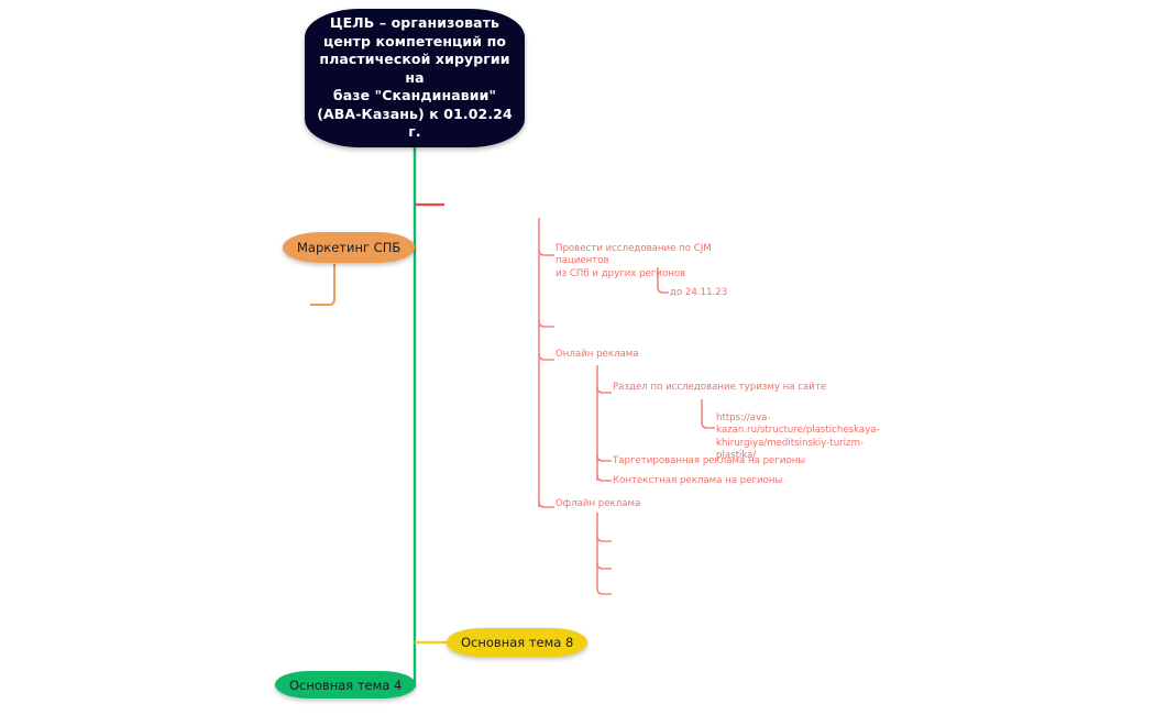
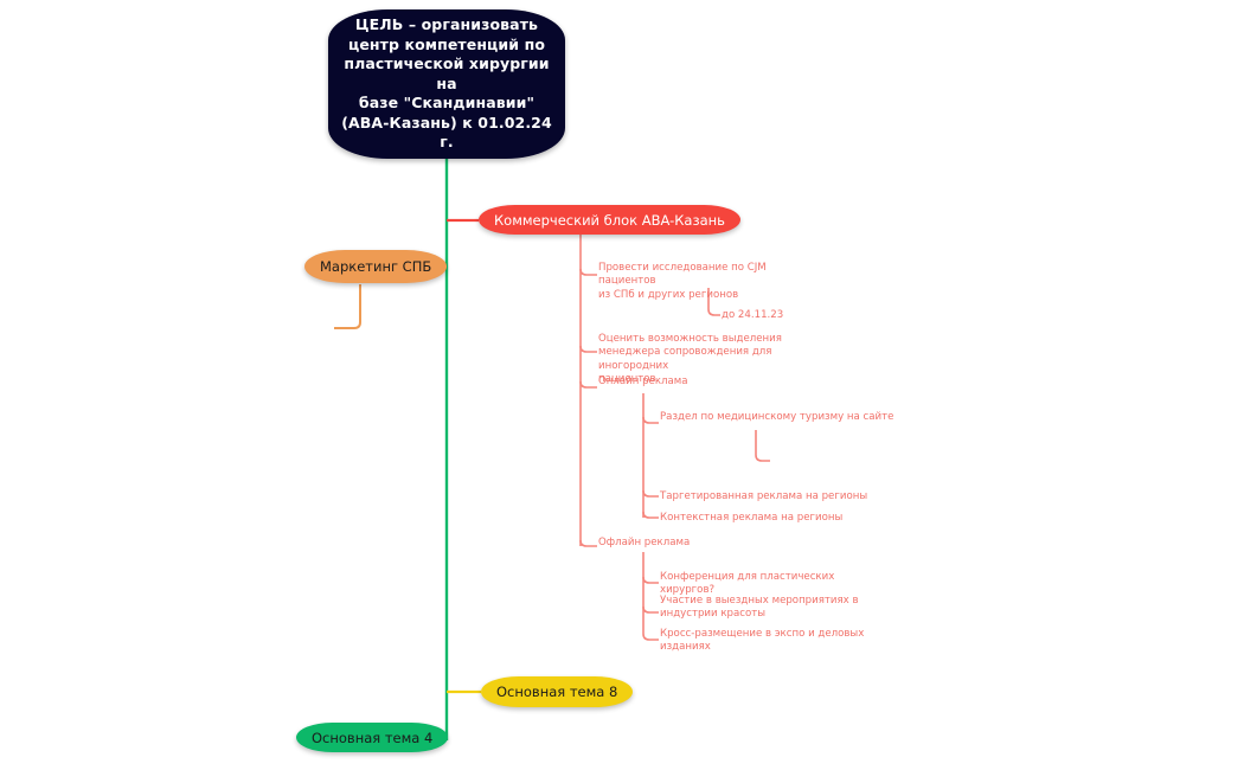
  ЦЕЛЬ – организовать
  центр компетенций по
  пластической хирургии на
  базе "Скандинавии"
  (АВА-Казань) к 01.02.24 г.
+ Коммерческий блок ABA-Казань
  Маркетинг СПБ
  Основная тема 8
  Основная тема 4
  Провести исследование по CJM пациентов
  из СПб и других регионов
  до 24.11.23
+ Оценить возможность выделения
+ менеджера сопровождения для иногородних
+ пациентов
  Онлайн реклама
- Раздел по исследование туризму на сайте
+ Раздел по медицинскому туризму на сайте
- https://ava-
- kazan.ru/structure/plasticheskaya-
- khirurgiya/meditsinskiy-turizm-plastika/
  Таргетированная реклама на регионы
  Контекстная реклама на регионы
  Офлайн реклама
+ Конференция для пластических хирургов?
+ Участие в выездных мероприятиях в
+ индустрии красоты
+ Кросс-размещение в экспо и деловых
+ изданиях
